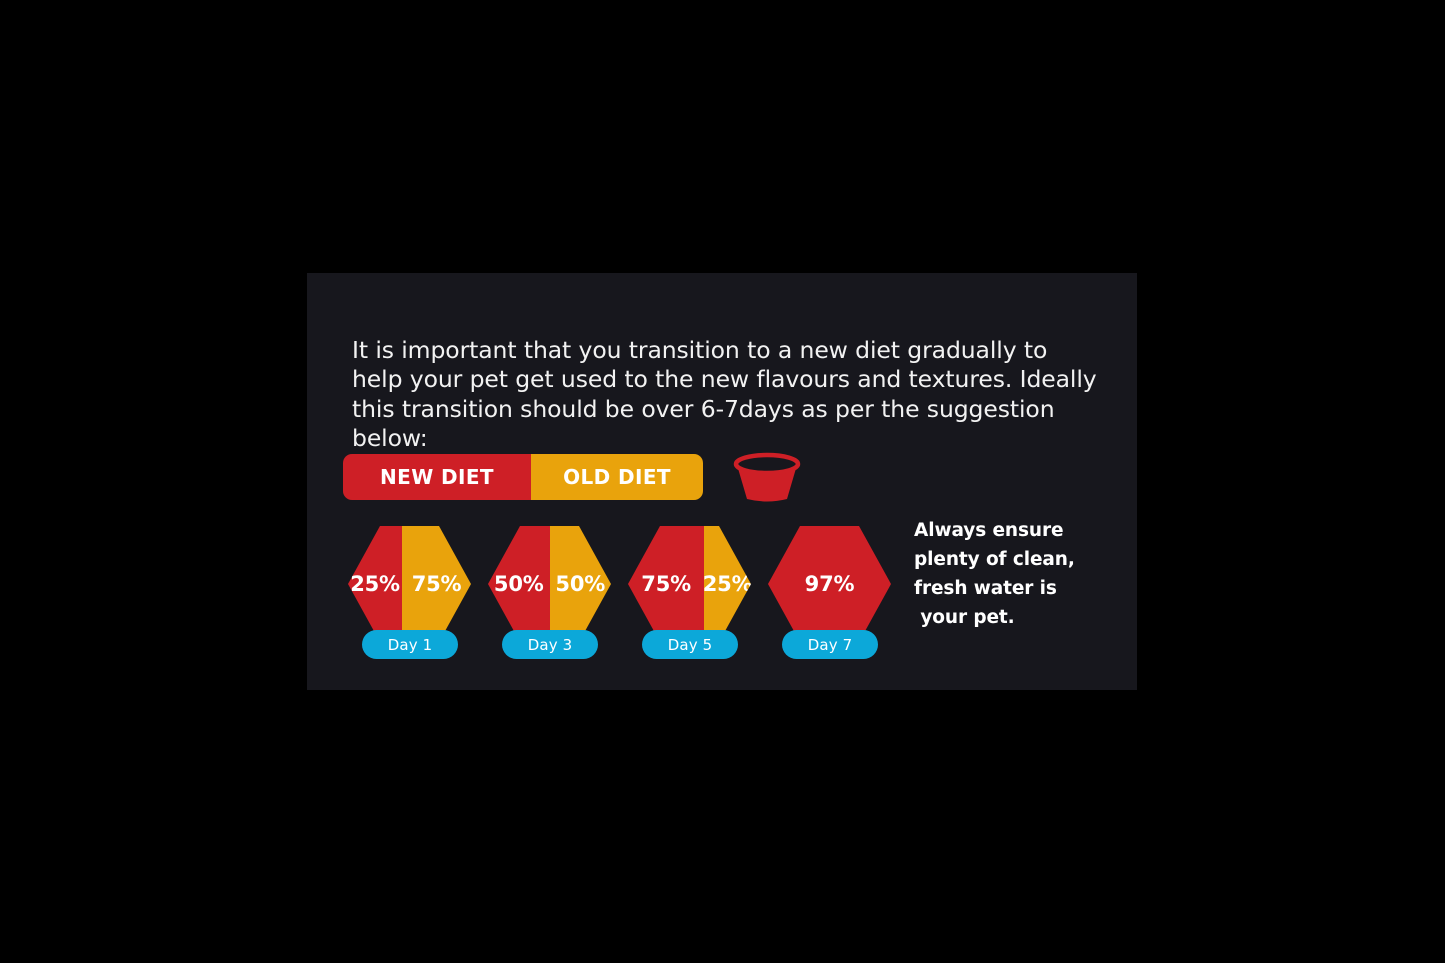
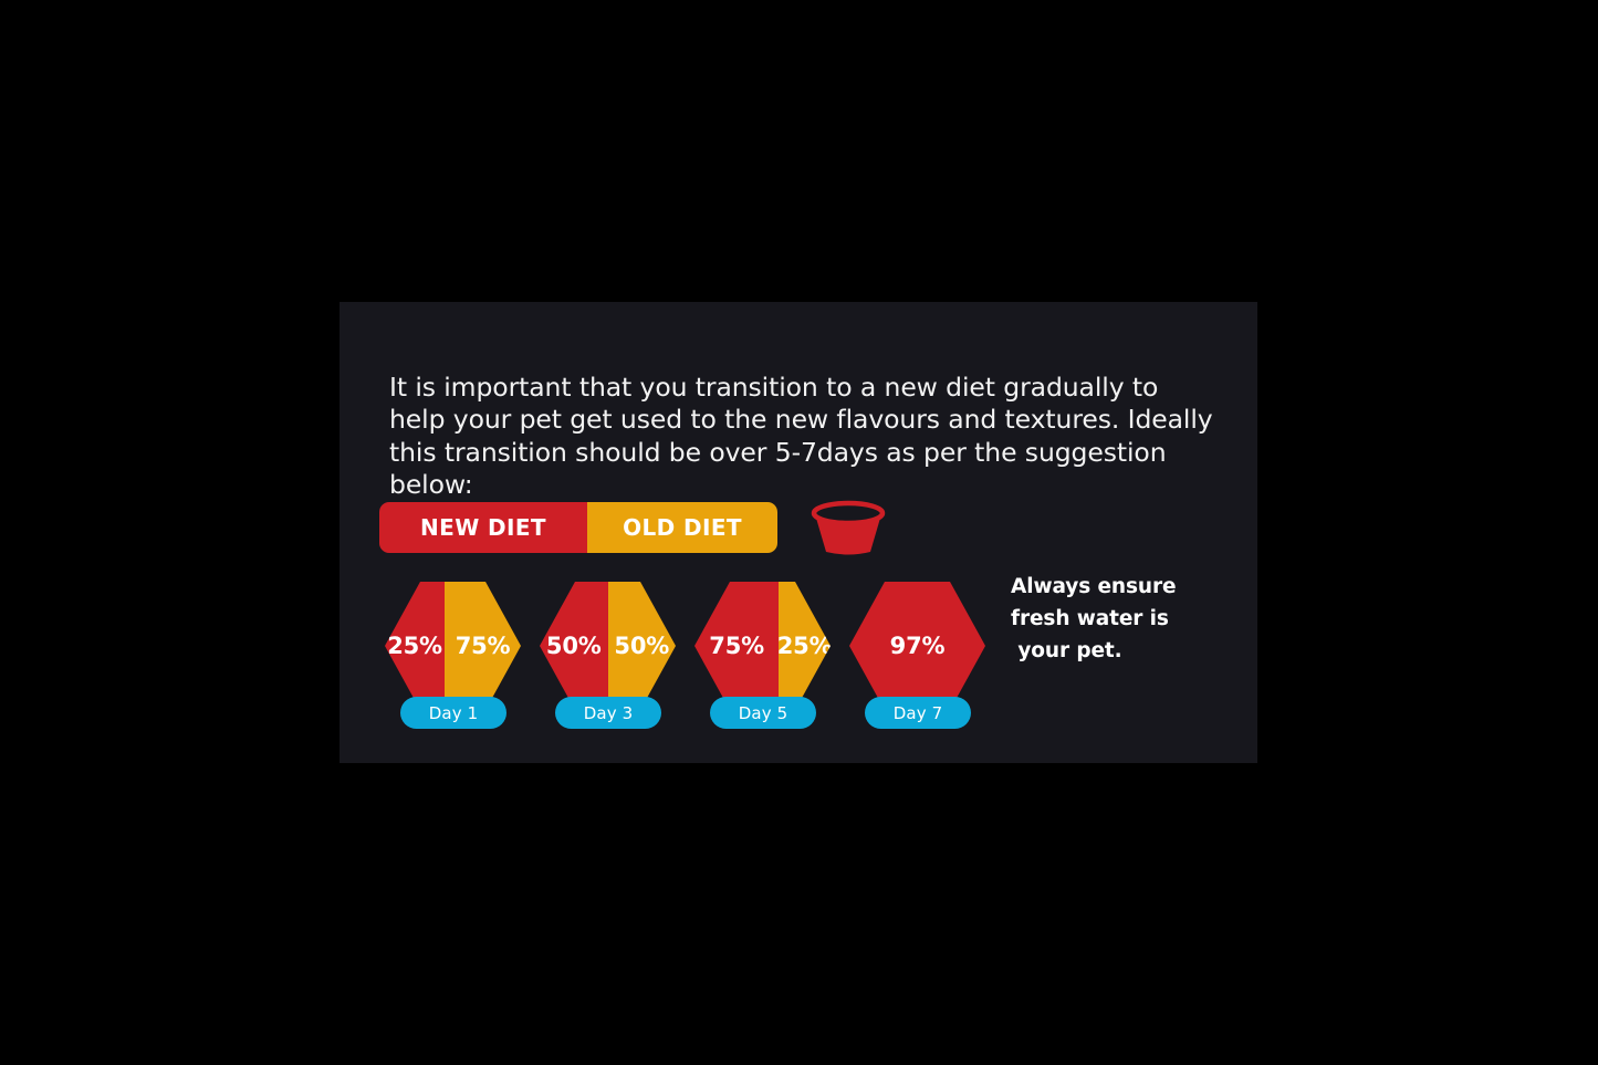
- It is important that you transition to a new diet gradually to help your pet get used to the new flavours and textures. Ideally this transition should be over 6-7days as per the suggestion below:
+ It is important that you transition to a new diet gradually to help your pet get used to the new flavours and textures. Ideally this transition should be over 5-7days as per the suggestion below:
  NEW DIET
  OLD DIET
  25%
  75%
  Day 1
  50%
  50%
  Day 3
  75%
  25%
  Day 5
  97%
  Day 7
  Always ensure
- plenty of clean,
  fresh water is
  your pet.
